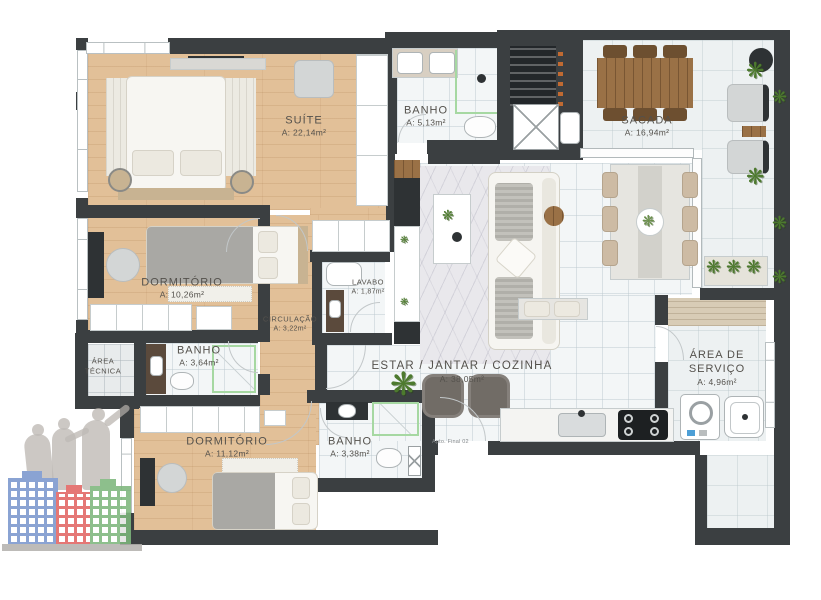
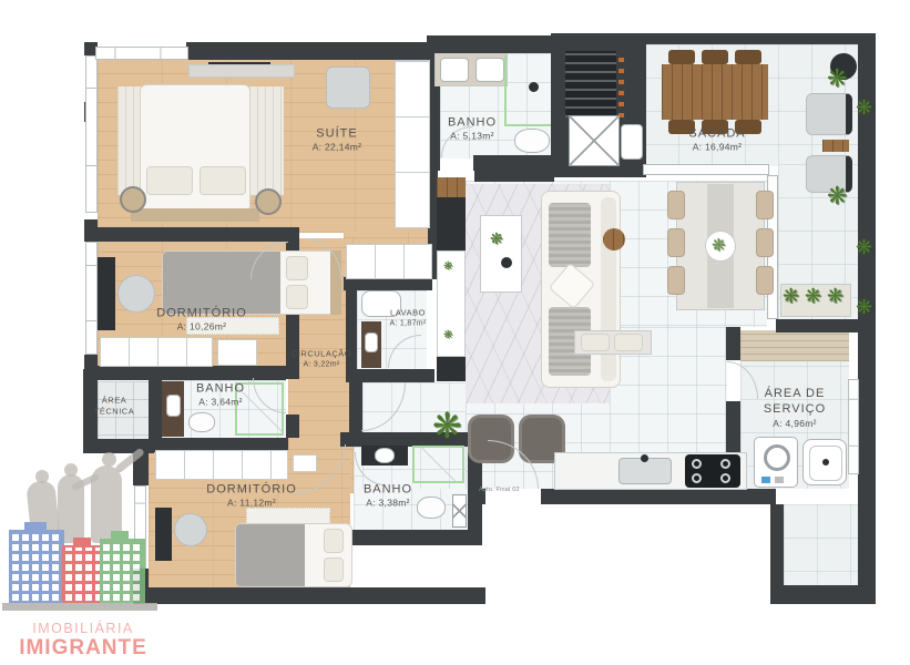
  ❋
  ❋
  ❋
  ❋
  ❋
  ❋
  ❋
  ❋
  ❋
  ❋
  ❋
  ❋
  ❋
  SUÍTE
  A: 22,14m²
  BANHO
  A: 5,13m²
  SACADA
  A: 16,94m²
  DORMITÓRIO
  A: 10,26m²
  LAVABO
  CIRCULAÇÃO
  ÁREA TÉCNICA
  BANHO
  A: 3,64m²
- ESTAR / JANTAR / COZINHA
- A: 38,05m²
  DORMITÓRIO
  A: 11,12m²
  BANHO
  A: 3,38m²
  ÁREA DE SERVIÇO
  A: 4,96m²
+ IMOBILIÁRIA
+ IMIGRANTE
